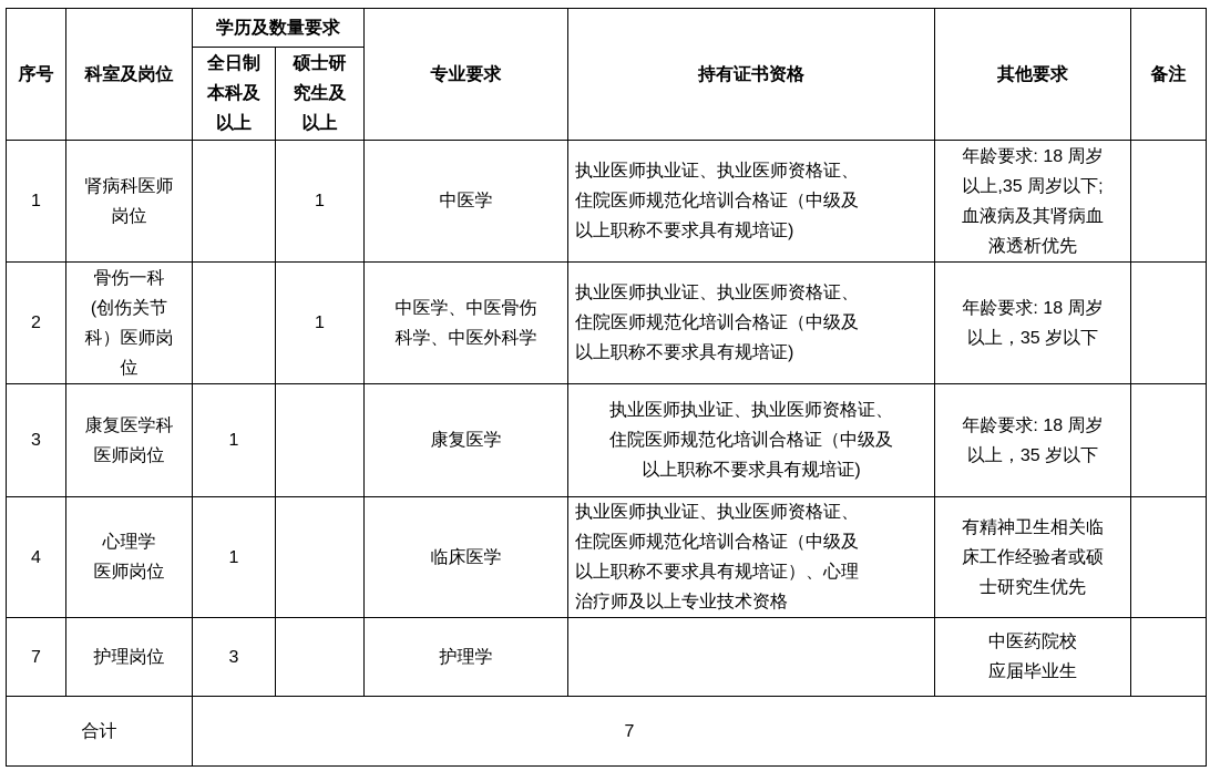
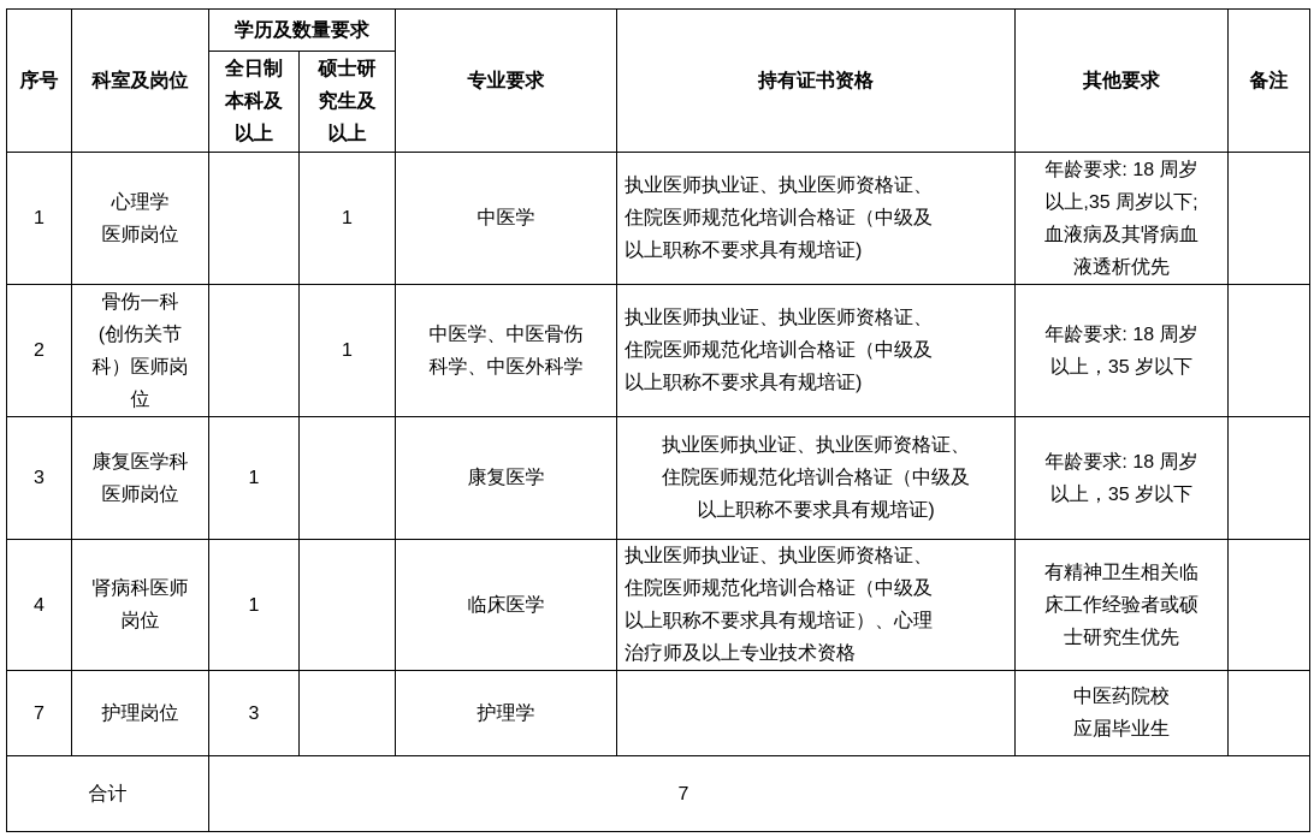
  序号	科室及岗位	学历及数量要求	专业要求	持有证书资格	其他要求	备注
  全日制 本科及 以上	硕士研 究生及 以上
- 1	肾病科医师 岗位		1	中医学	执业医师执业证、执业医师资格证、 住院医师规范化培训合格证（中级及 以上职称不要求具有规培证)	年龄要求: 18 周岁 以上,35 周岁以下; 血液病及其肾病血 液透析优先
+ 1	心理学 医师岗位		1	中医学	执业医师执业证、执业医师资格证、 住院医师规范化培训合格证（中级及 以上职称不要求具有规培证)	年龄要求: 18 周岁 以上,35 周岁以下; 血液病及其肾病血 液透析优先
  2	骨伤一科 (创伤关节 科）医师岗 位		1	中医学、中医骨伤 科学、中医外科学	执业医师执业证、执业医师资格证、 住院医师规范化培训合格证（中级及 以上职称不要求具有规培证)	年龄要求: 18 周岁 以上，35 岁以下
  3	康复医学科 医师岗位	1		康复医学	执业医师执业证、执业医师资格证、 住院医师规范化培训合格证（中级及 以上职称不要求具有规培证)	年龄要求: 18 周岁 以上，35 岁以下
- 4	心理学 医师岗位	1		临床医学	执业医师执业证、执业医师资格证、 住院医师规范化培训合格证（中级及 以上职称不要求具有规培证）、心理 治疗师及以上专业技术资格	有精神卫生相关临 床工作经验者或硕 士研究生优先
+ 4	肾病科医师 岗位	1		临床医学	执业医师执业证、执业医师资格证、 住院医师规范化培训合格证（中级及 以上职称不要求具有规培证）、心理 治疗师及以上专业技术资格	有精神卫生相关临 床工作经验者或硕 士研究生优先
  7	护理岗位	3		护理学		中医药院校 应届毕业生
  合计	7
